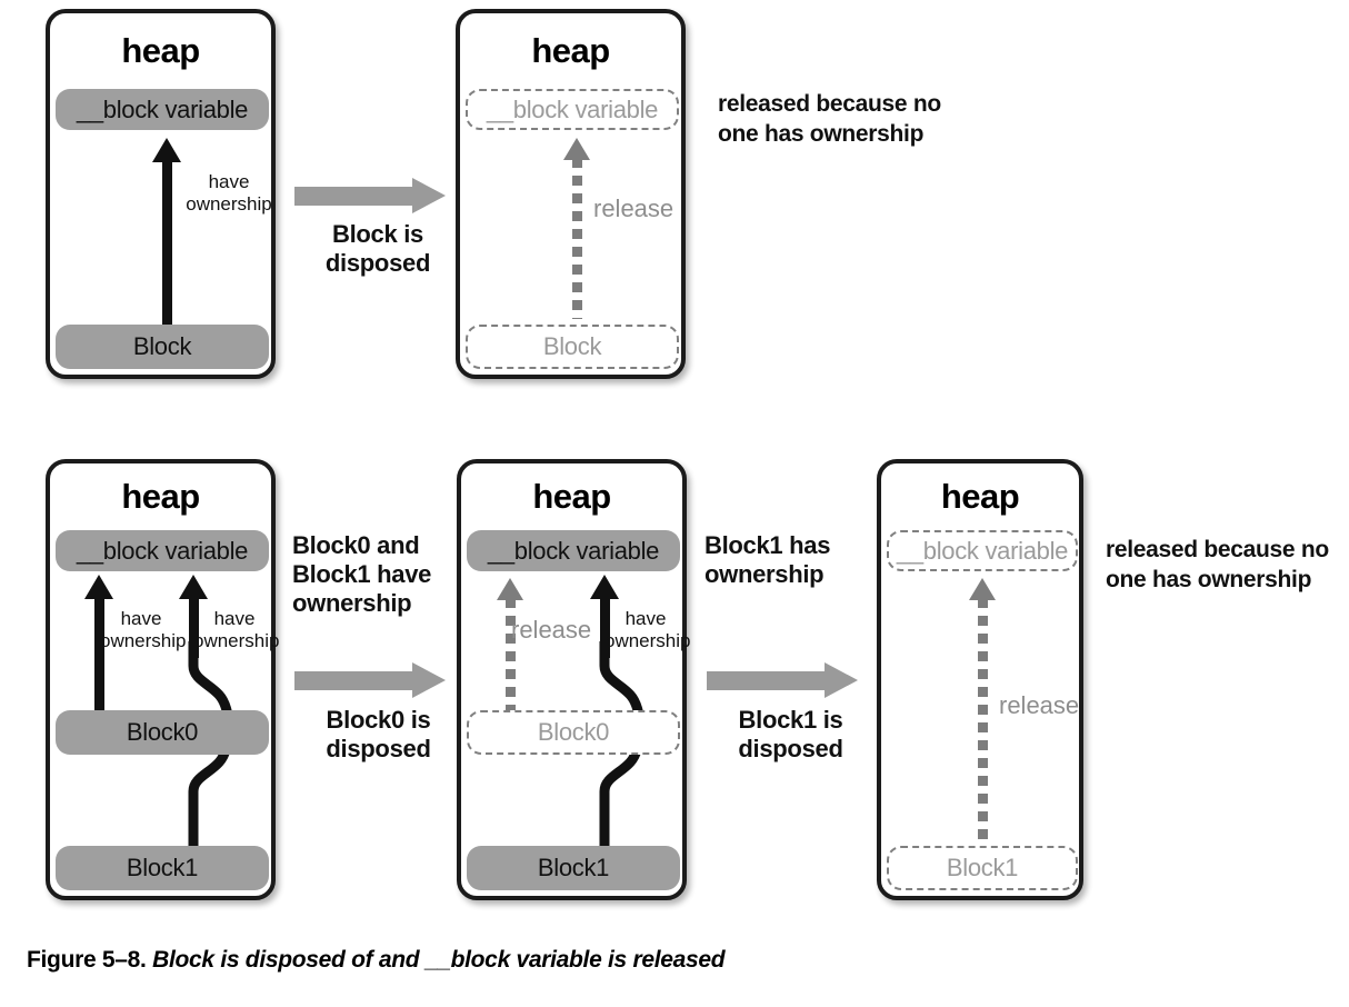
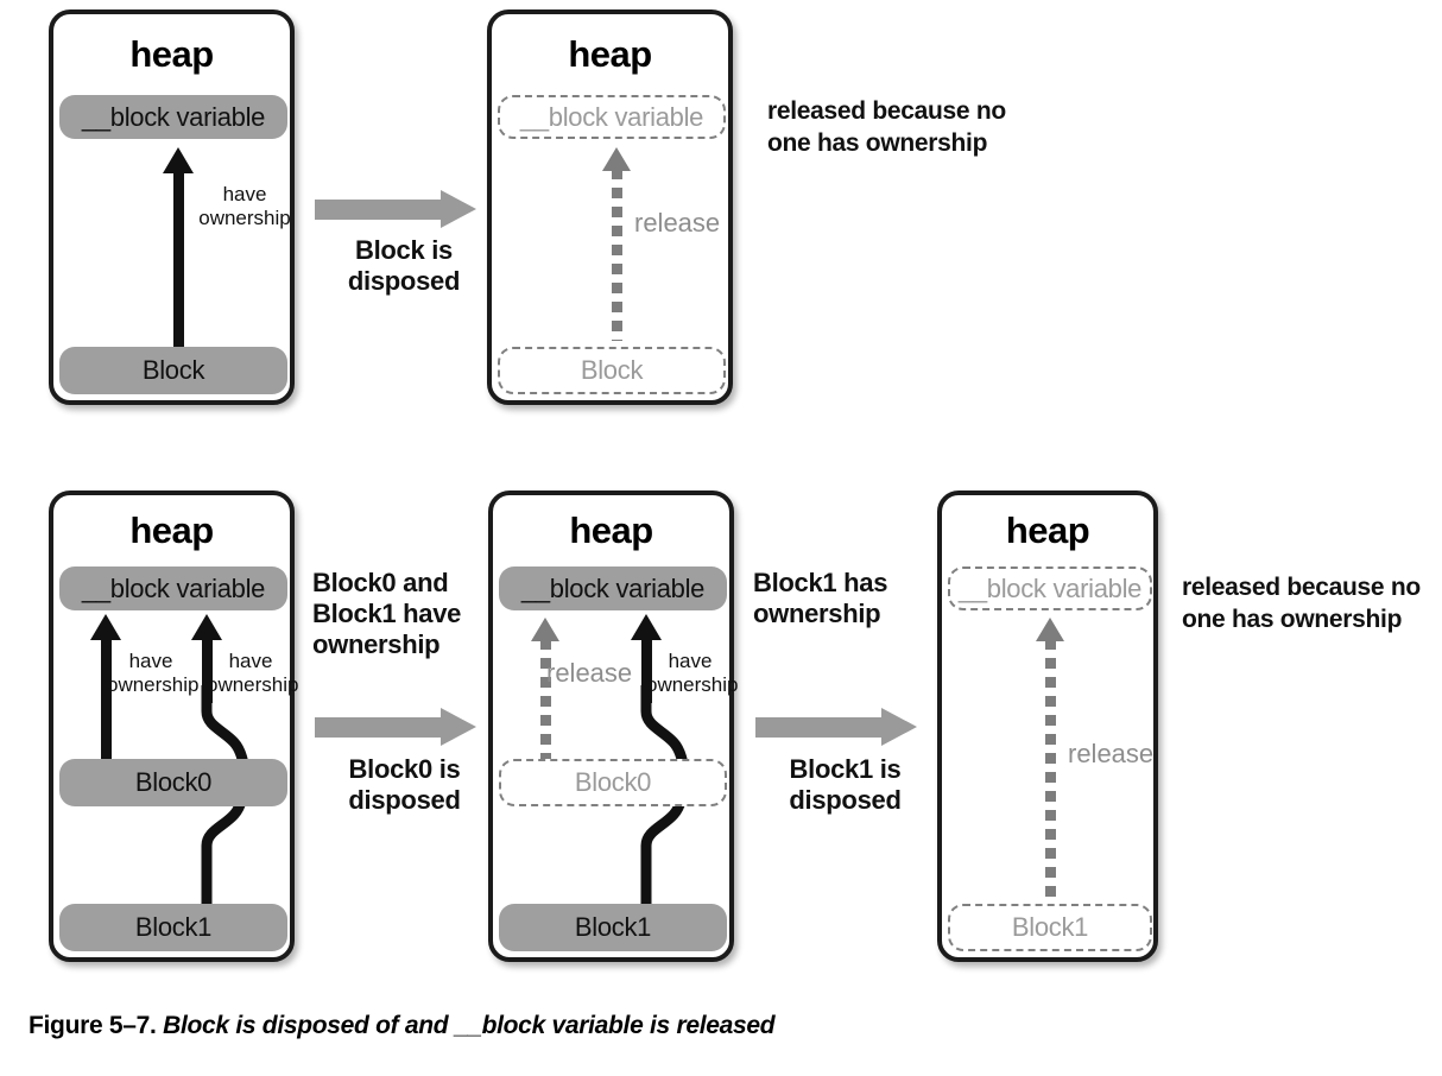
  heap
  __block variable
  have
  ownership
  Block
  Block is
  disposed
  heap
  __block variable
  release
  Block
  released because no
  one has ownership
  heap
  __block variable
  have
  ownership
  have
  ownership
  Block0
  Block1
  Block0 and
  Block1 have
  ownership
  Block0 is
  disposed
  heap
  __block variable
  release
  have
  ownership
  Block0
  Block1
  Block1 has
  ownership
  Block1 is
  disposed
  heap
  __block variable
  release
  Block1
  released because no
  one has ownership
- Figure 5–8. Block is disposed of and __block variable is released
+ Figure 5–7. Block is disposed of and __block variable is released
